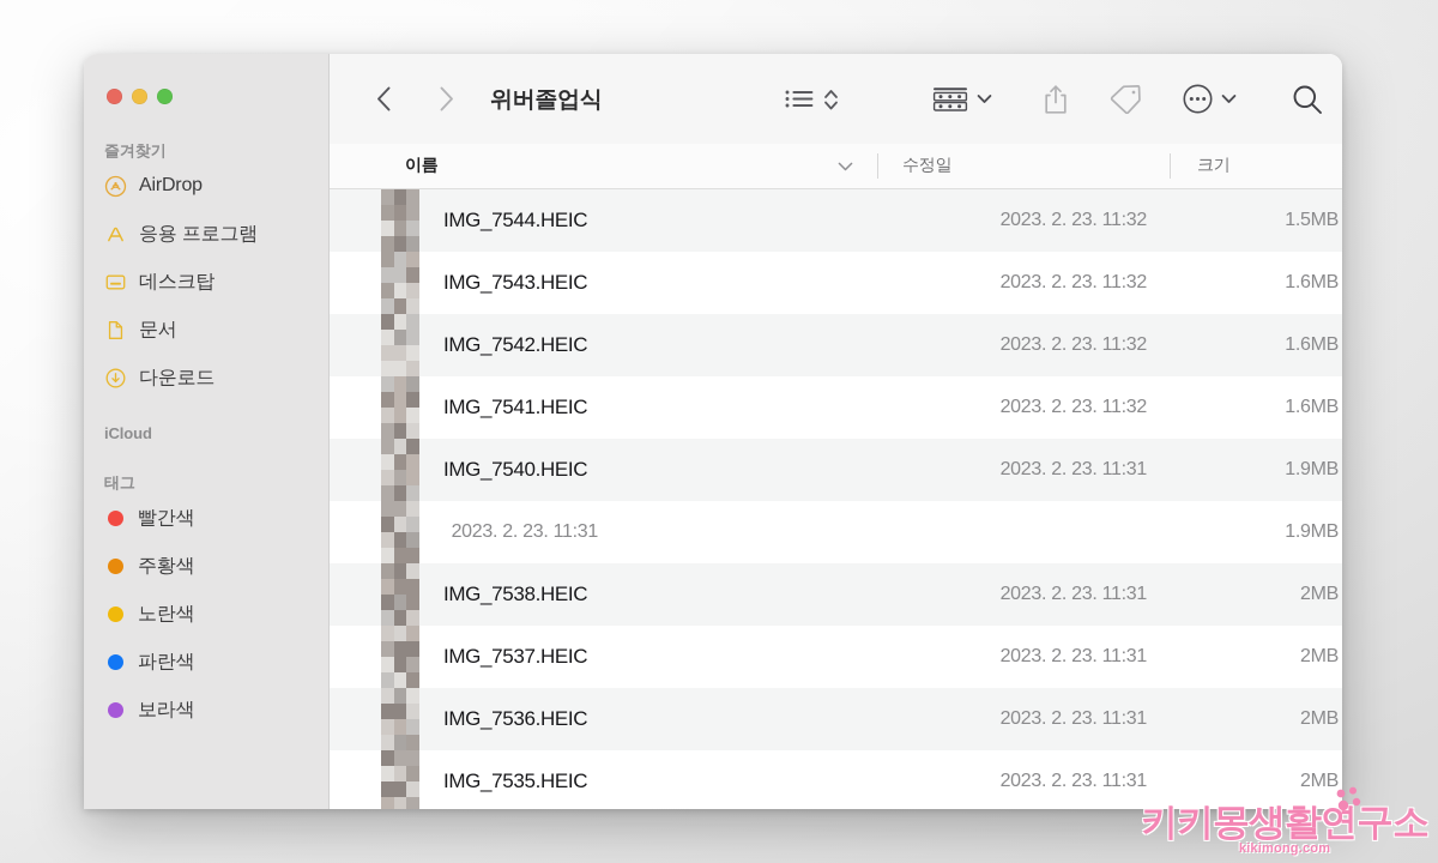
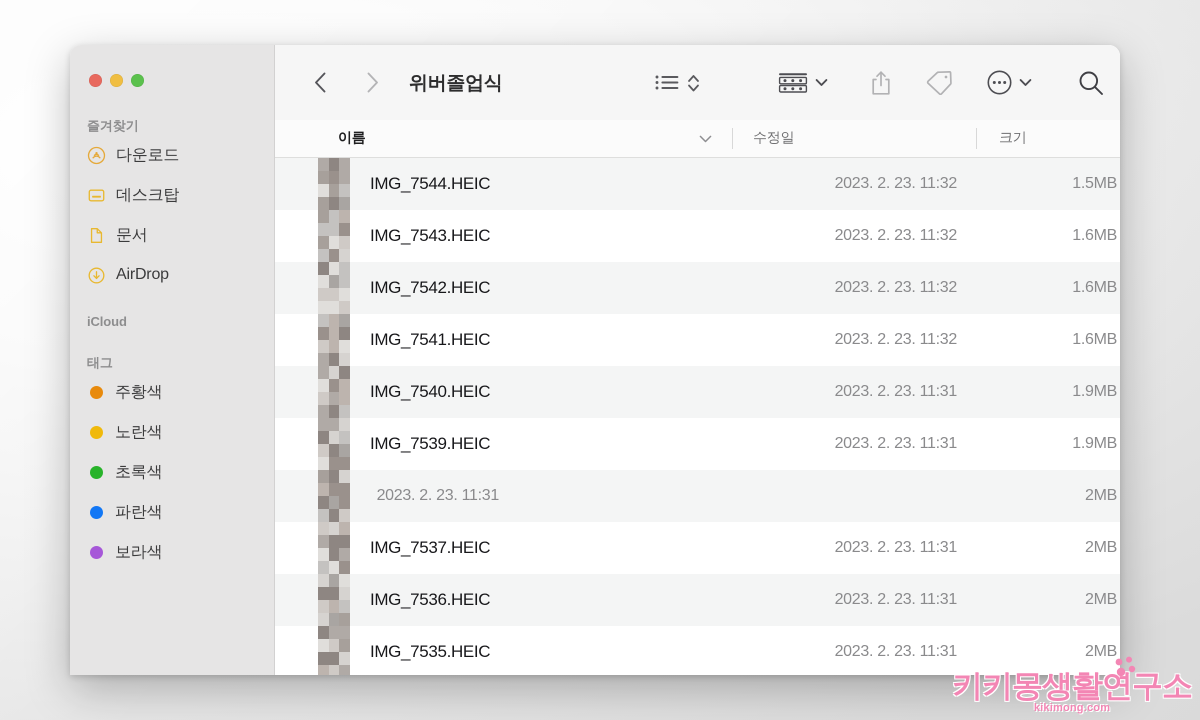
  즐겨찾기
- AirDrop
+ 다운로드
- 응용 프로그램
  데스크탑
  문서
- 다운로드
+ AirDrop
  iCloud
  태그
- 빨간색
  주황색
  노란색
+ 초록색
  파란색
  보라색
  위버졸업식
  이름
  수정일
  크기
  IMG_7544.HEIC
  2023. 2. 23. 11:32
  1.5MB
  IMG_7543.HEIC
  2023. 2. 23. 11:32
  1.6MB
  IMG_7542.HEIC
  2023. 2. 23. 11:32
  1.6MB
  IMG_7541.HEIC
  2023. 2. 23. 11:32
  1.6MB
  IMG_7540.HEIC
  2023. 2. 23. 11:31
  1.9MB
+ IMG_7539.HEIC
  2023. 2. 23. 11:31
  1.9MB
- IMG_7538.HEIC
  2023. 2. 23. 11:31
  2MB
  IMG_7537.HEIC
  2023. 2. 23. 11:31
  2MB
  IMG_7536.HEIC
  2023. 2. 23. 11:31
  2MB
  IMG_7535.HEIC
  2023. 2. 23. 11:31
  2MB
  키키몽생활연구소
  kikimong.com
